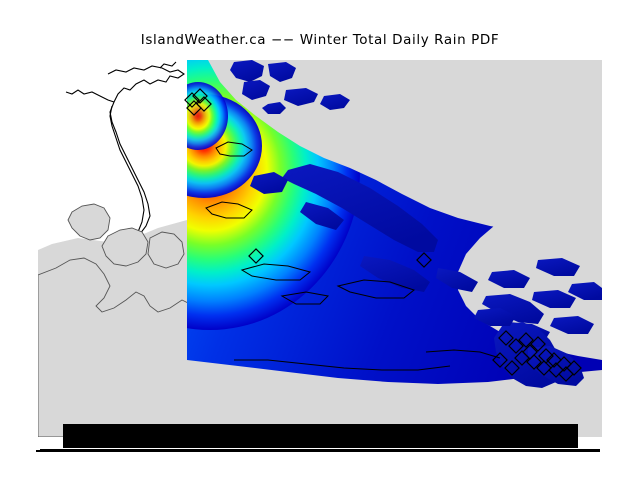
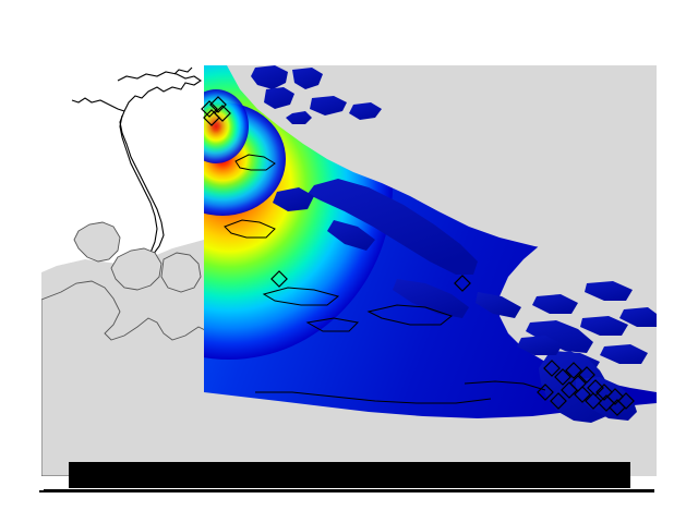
- IslandWeather.ca −− Winter Total Daily Rain PDF
